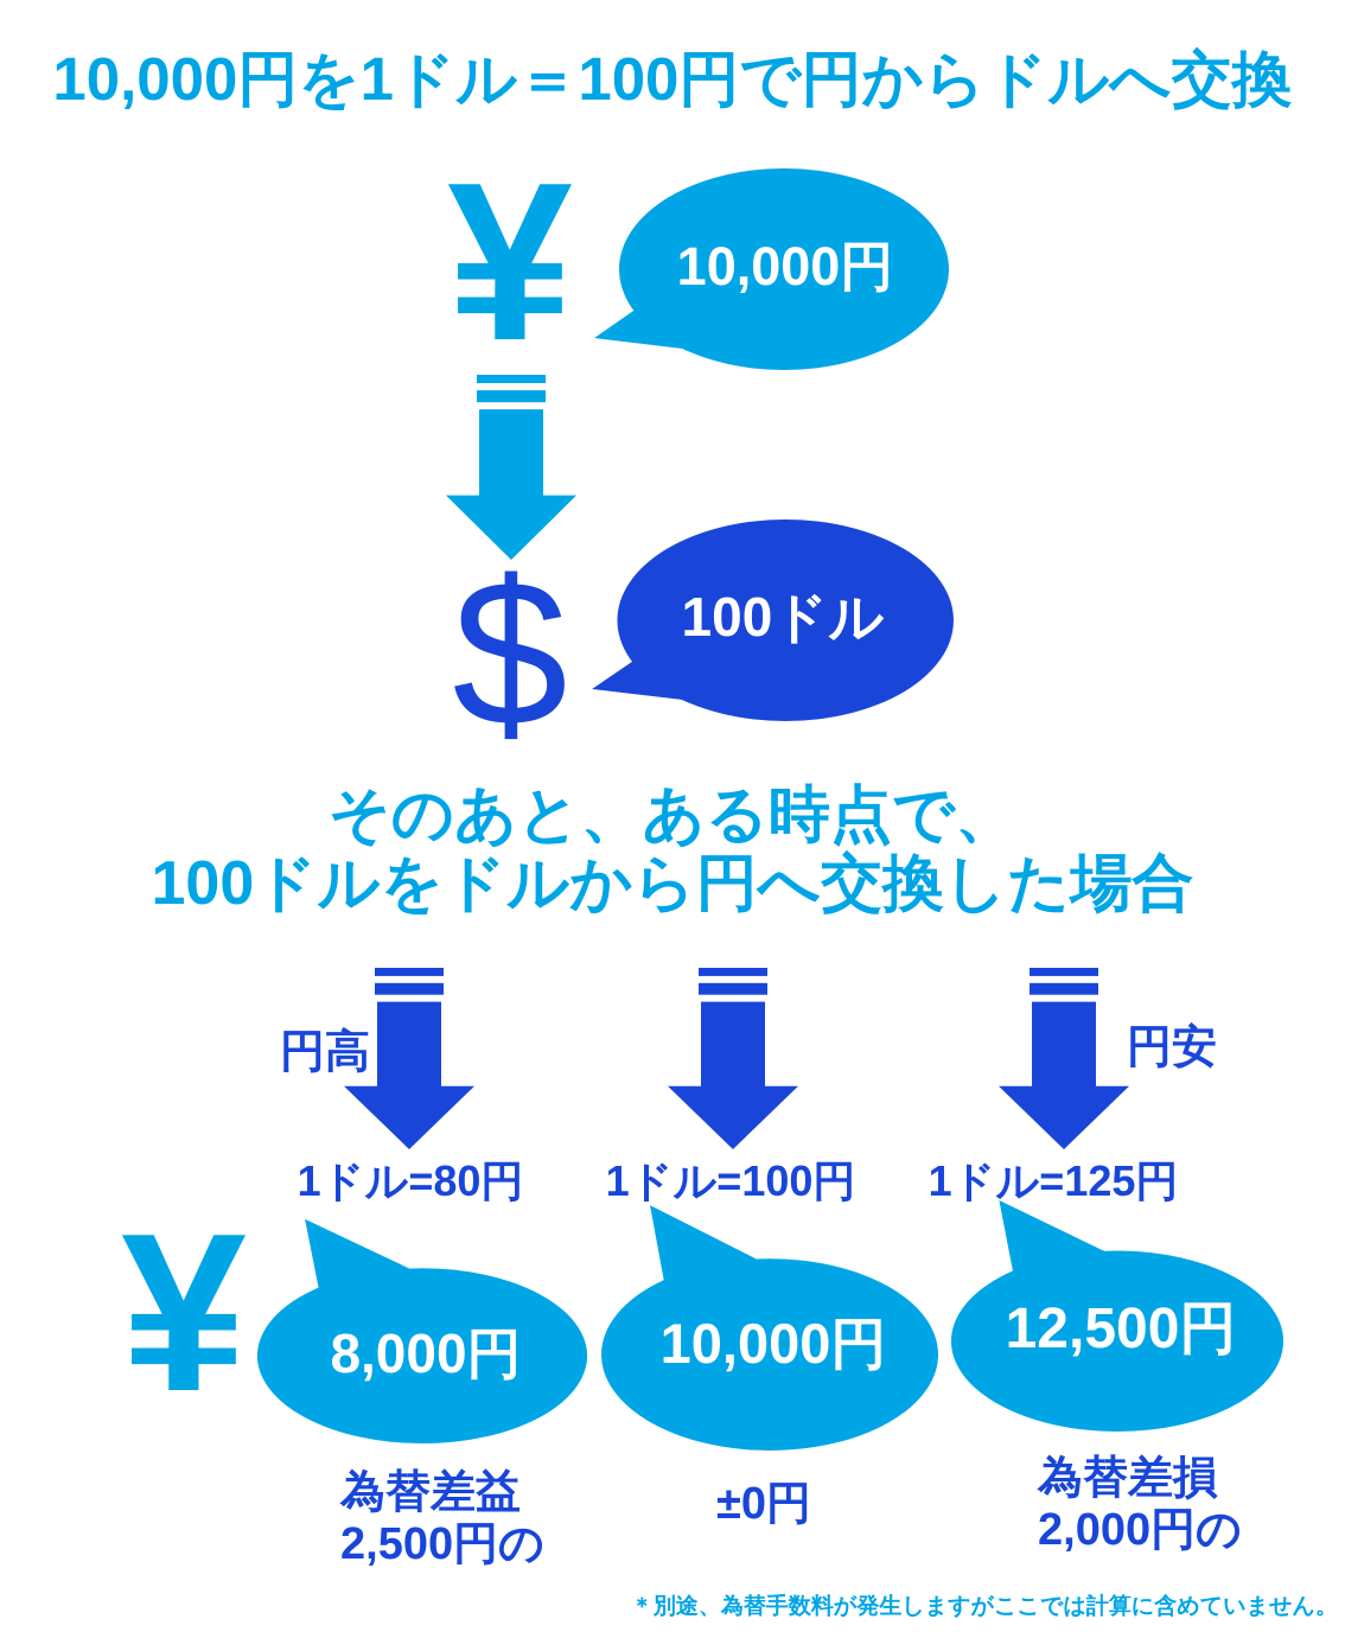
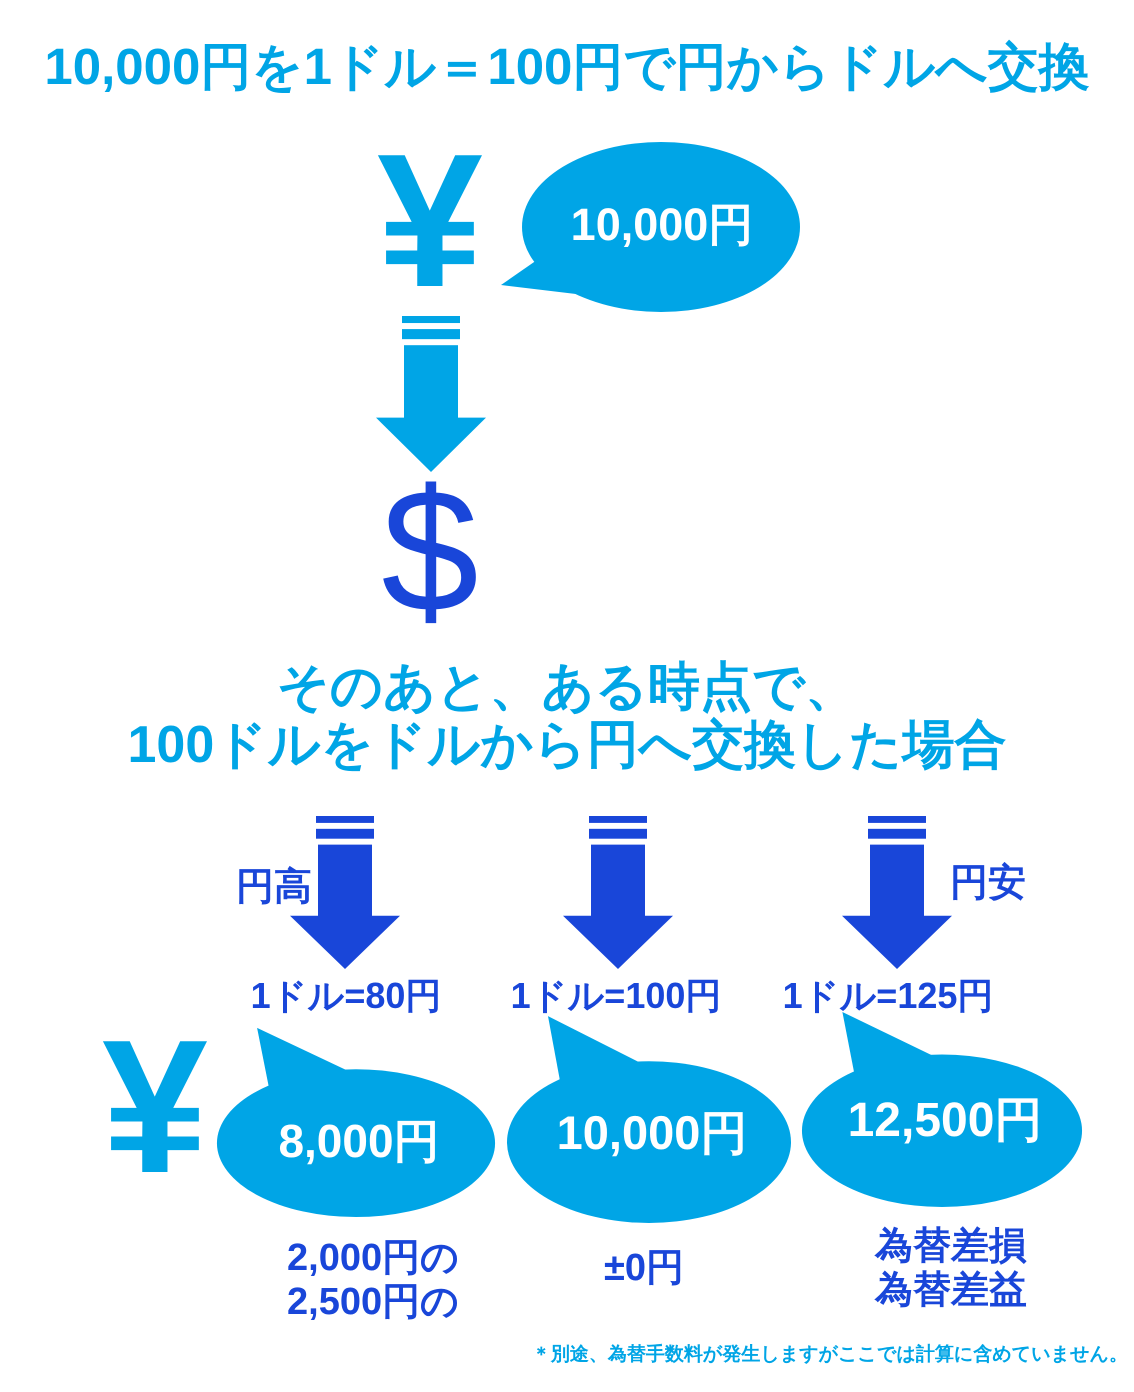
  10,000円を1ドル＝100円で円からドルへ交換
  ¥
  10,000円
  $
- 100ドル
  そのあと、ある時点で、
  100ドルをドルから円へ交換した場合
  円高
  円安
  1ドル=80円
  1ドル=100円
  1ドル=125円
  ¥
  8,000円
  10,000円
  12,500円
- 為替差益
+ 2,000円の
  2,500円の
  ±0円
  為替差損
- 2,000円の
+ 為替差益
  ＊別途、為替手数料が発生しますがここでは計算に含めていません。
